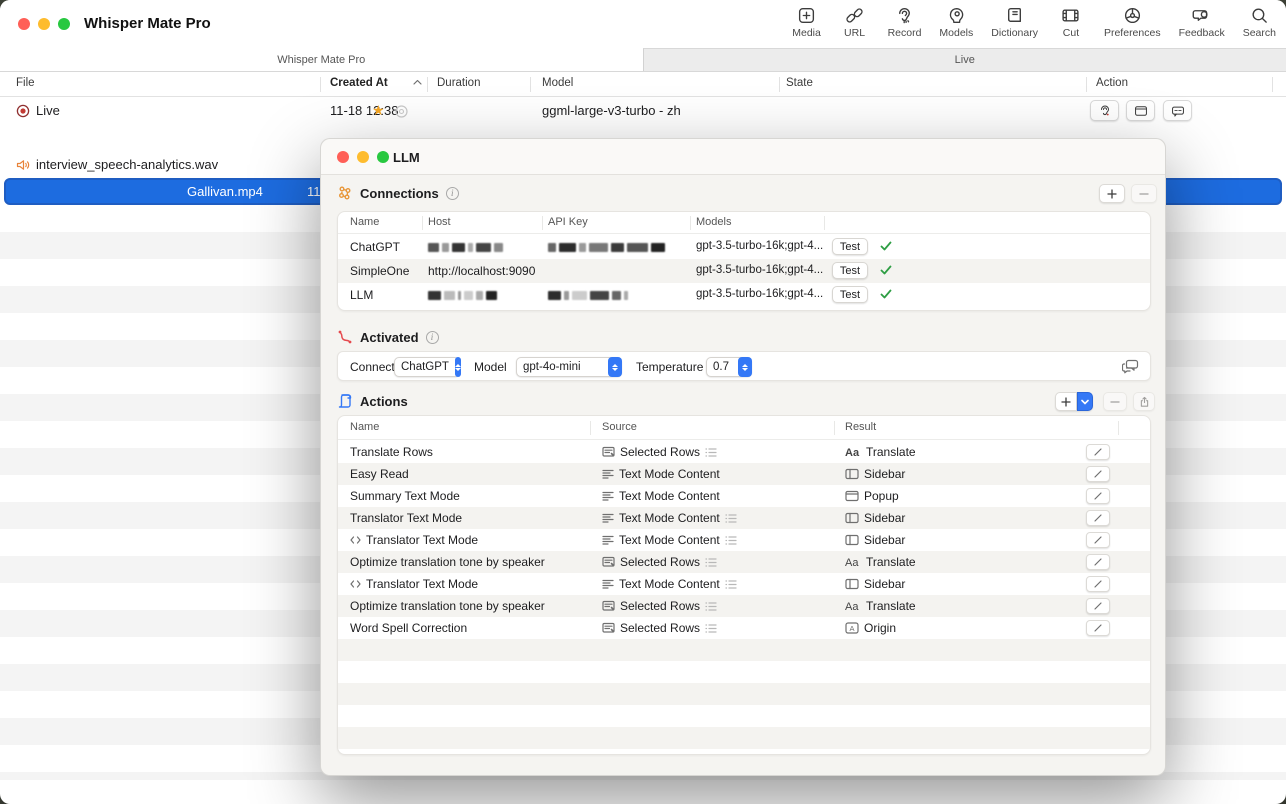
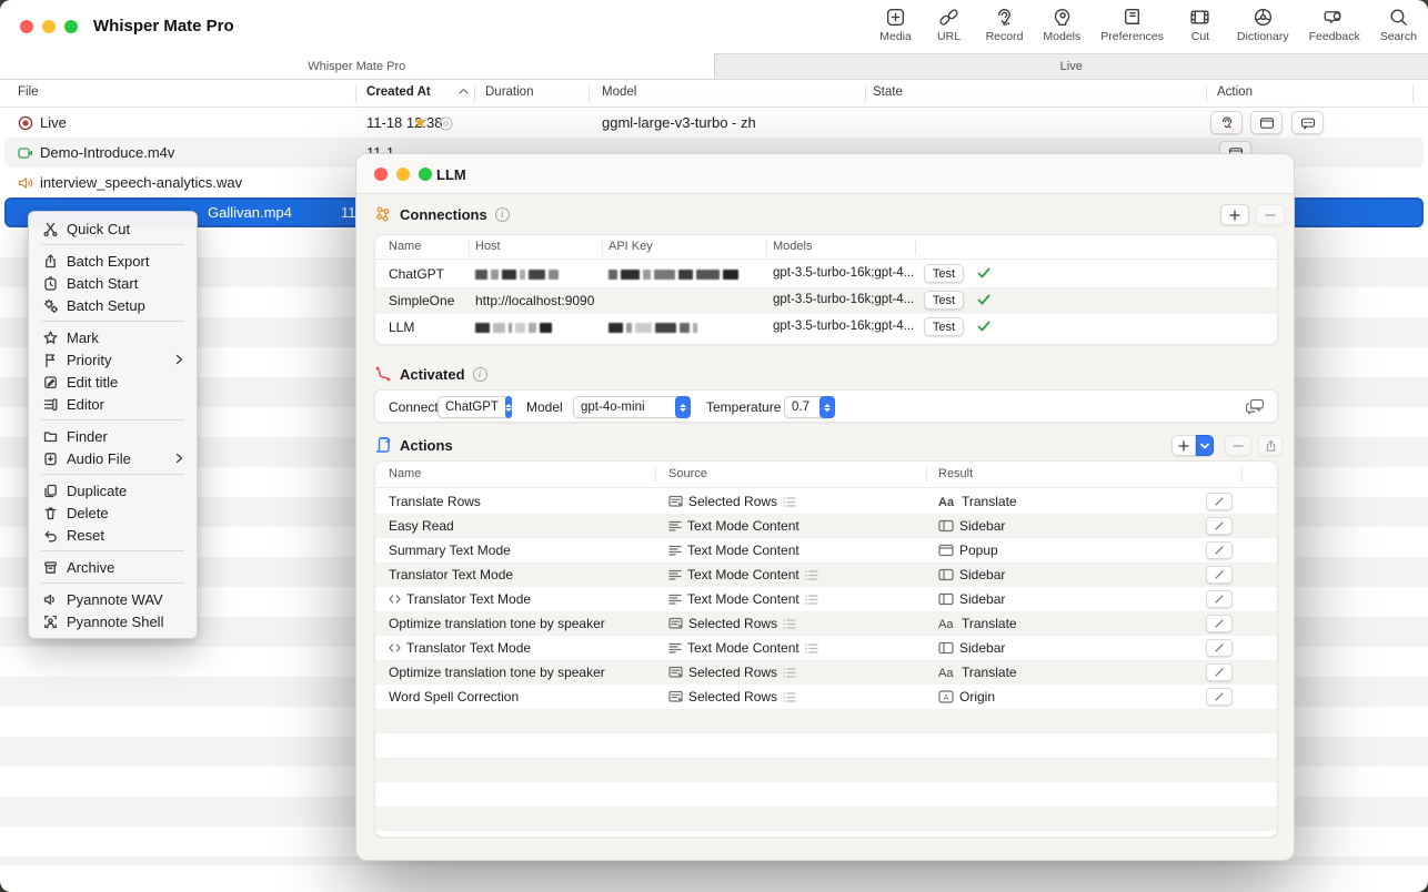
  Whisper Mate Pro
  Media
  URL
  Record
  Models
- Dictionary
+ Preferences
  Cut
- Preferences
+ Dictionary
  Feedback
  Search
  Whisper Mate Pro
  Live
  File
  Created At
  Duration
  Model
  State
  Action
  Live
  11-18 12:38
  ★
  ggml-large-v3-turbo - zh
+ Demo-Introduce.m4v
  interview_speech-analytics.wav
  Gallivan.mp4
+ Quick Cut
+ Batch Export
+ Batch Start
+ Batch Setup
+ Mark
+ Priority
+ Edit title
+ Editor
+ Finder
+ Audio File
+ Duplicate
+ Delete
+ Reset
+ Archive
+ Pyannote WAV
+ Pyannote Shell
  LLM
  Connections
  i
  Name
  Host
  API Key
  Models
  ChatGPT
  gpt-3.5-turbo-16k;gpt-4...
  Test
  SimpleOne
  http://localhost:9090
  gpt-3.5-turbo-16k;gpt-4...
  Test
  LLM
  gpt-3.5-turbo-16k;gpt-4...
  Test
  Activated
  i
  Connec
  ChatGPT
  Model
  gpt-4o-mini
  Temperature
  0.7
  Actions
  Name
  Source
  Result
  Translate Rows
  Selected Rows
  Aa
  Translate
  Easy Read
  Text Mode Content
  Sidebar
  Summary Text Mode
  Text Mode Content
  Popup
  Translator Text Mode
  Text Mode Content
  Sidebar
  Translator Text Mode
  Text Mode Content
  Sidebar
  Optimize translation tone by speaker
  Selected Rows
  Aa
  Translate
  Translator Text Mode
  Text Mode Content
  Sidebar
  Optimize translation tone by speaker
  Selected Rows
  Aa
  Translate
  Word Spell Correction
  Selected Rows
  A
  Origin
